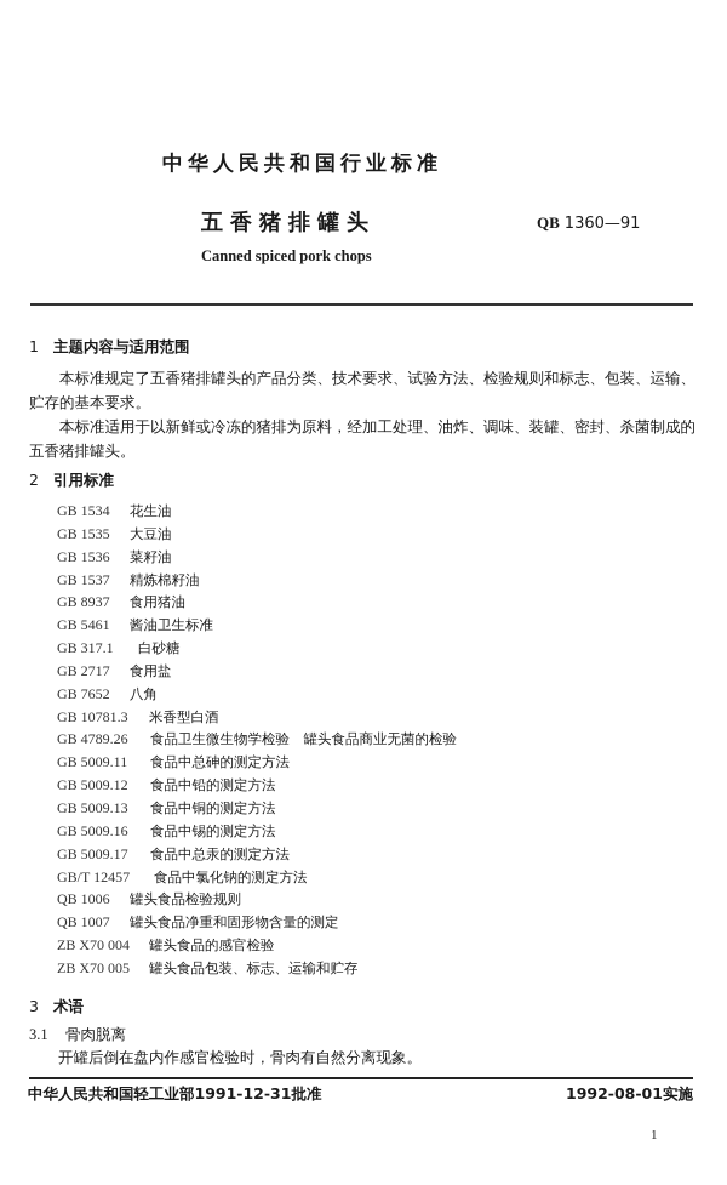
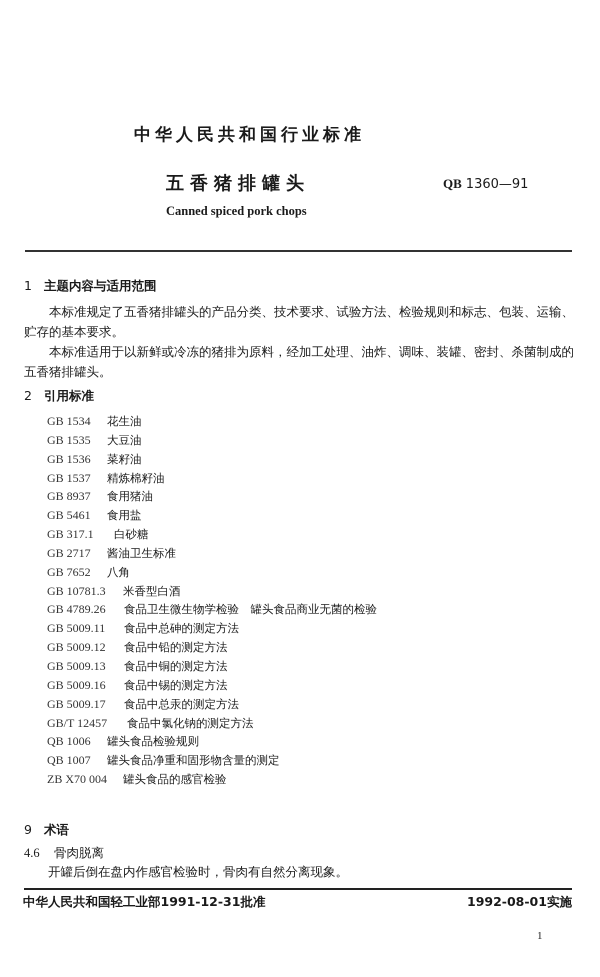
  中华人民共和国行业标准
  五香猪排罐头
  QB 1360—91
  Canned spiced pork chops
  1 主题内容与适用范围
  本标准规定了五香猪排罐头的产品分类、技术要求、试验方法、检验规则和标志、包装、运输、贮存的基本要求。
  本标准适用于以新鲜或冷冻的猪排为原料，经加工处理、油炸、调味、装罐、密封、杀菌制成的五香猪排罐头。
  2 引用标准
  GB 1534
  花生油
  GB 1535
  大豆油
  GB 1536
  菜籽油
  GB 1537
  精炼棉籽油
  GB 8937
  食用猪油
  GB 5461
- 酱油卫生标准
+ 食用盐
  GB 317.1
  白砂糖
  GB 2717
- 食用盐
+ 酱油卫生标准
  GB 7652
  八角
  GB 10781.3
  米香型白酒
  GB 4789.26
  食品卫生微生物学检验 罐头食品商业无菌的检验
  GB 5009.11
  食品中总砷的测定方法
  GB 5009.12
  食品中铅的测定方法
  GB 5009.13
  食品中铜的测定方法
  GB 5009.16
  食品中锡的测定方法
  GB 5009.17
  食品中总汞的测定方法
  GB/T 12457
  食品中氯化钠的测定方法
  QB 1006
  罐头食品检验规则
  QB 1007
  罐头食品净重和固形物含量的测定
  ZB X70 004
  罐头食品的感官检验
- ZB X70 005
- 罐头食品包装、标志、运输和贮存
- 3 术语
+ 9 术语
- 3.1 骨肉脱离
+ 4.6 骨肉脱离
  开罐后倒在盘内作感官检验时，骨肉有自然分离现象。
  中华人民共和国轻工业部1991-12-31批准
  1992-08-01实施
  1
